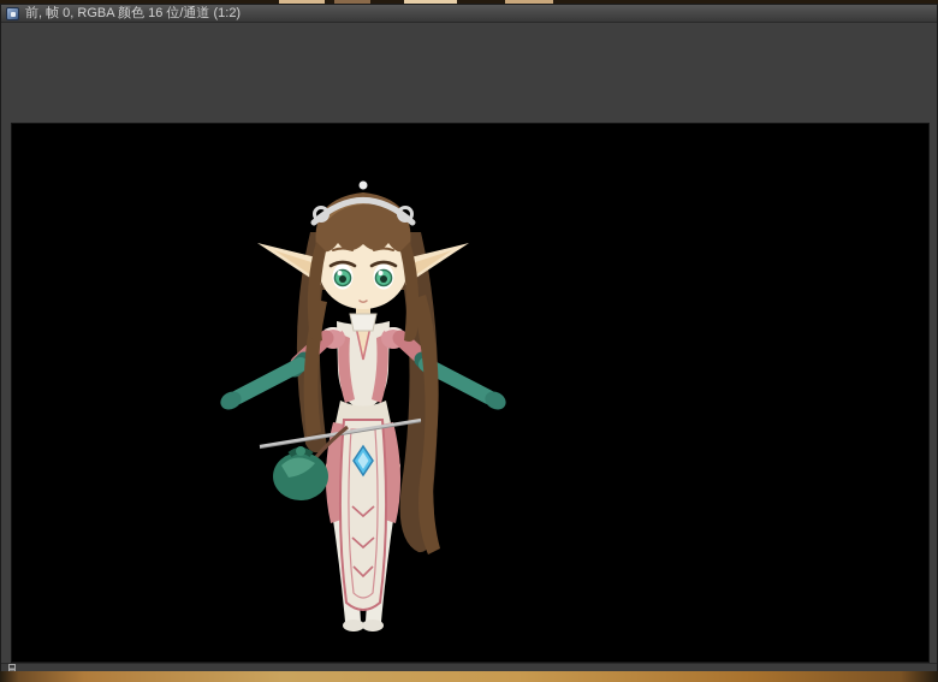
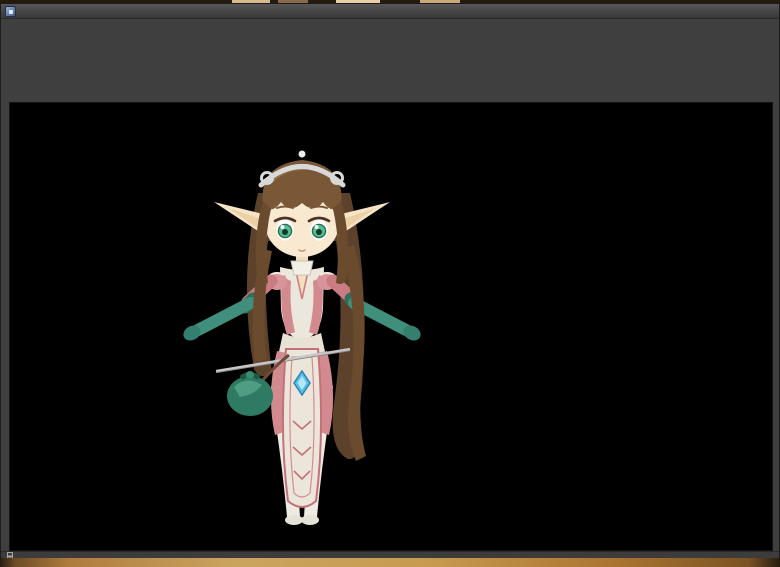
- 前, 帧 0, RGBA 颜色 16 位/通道 (1:2)
